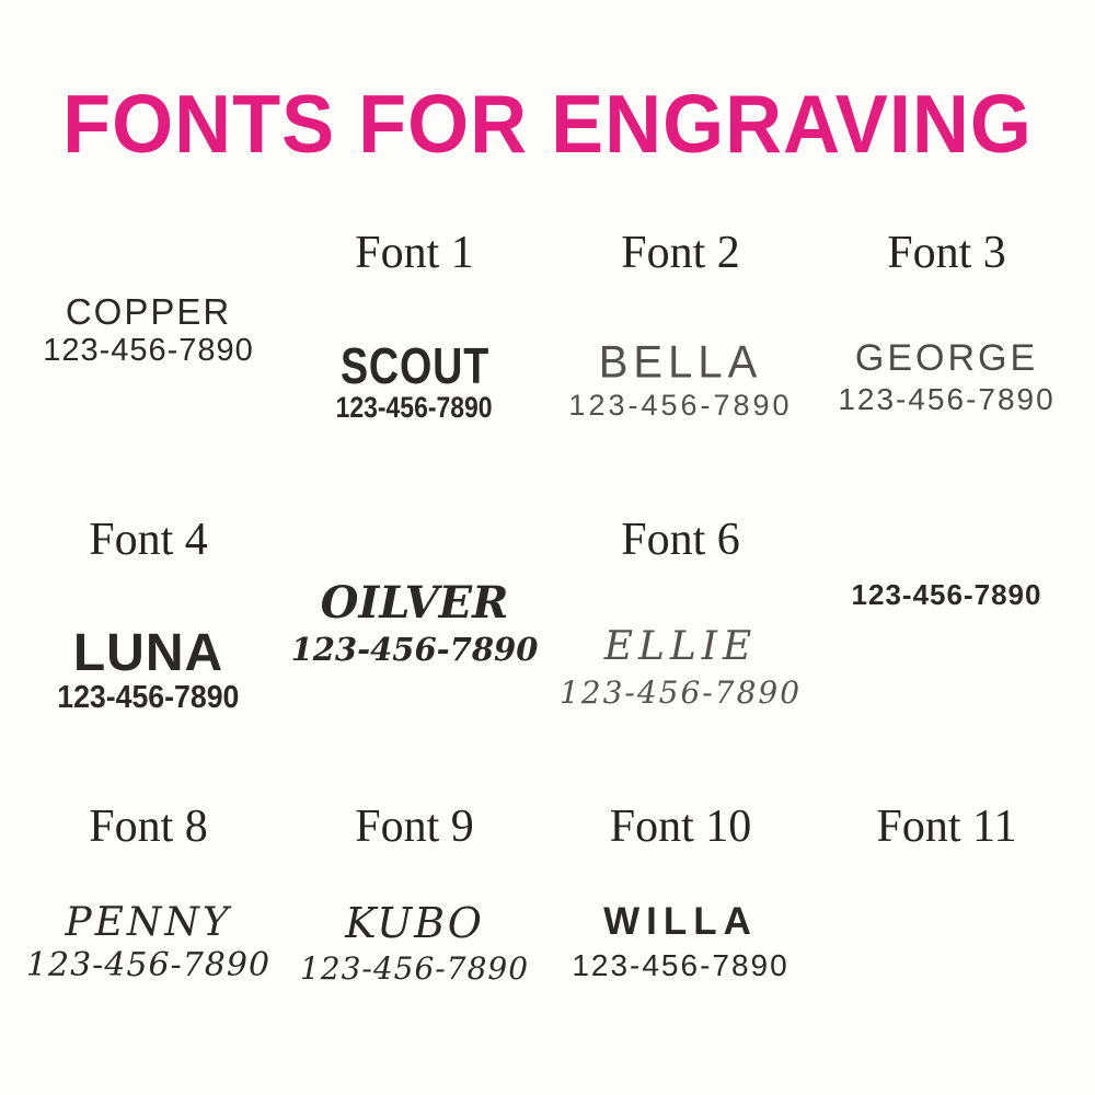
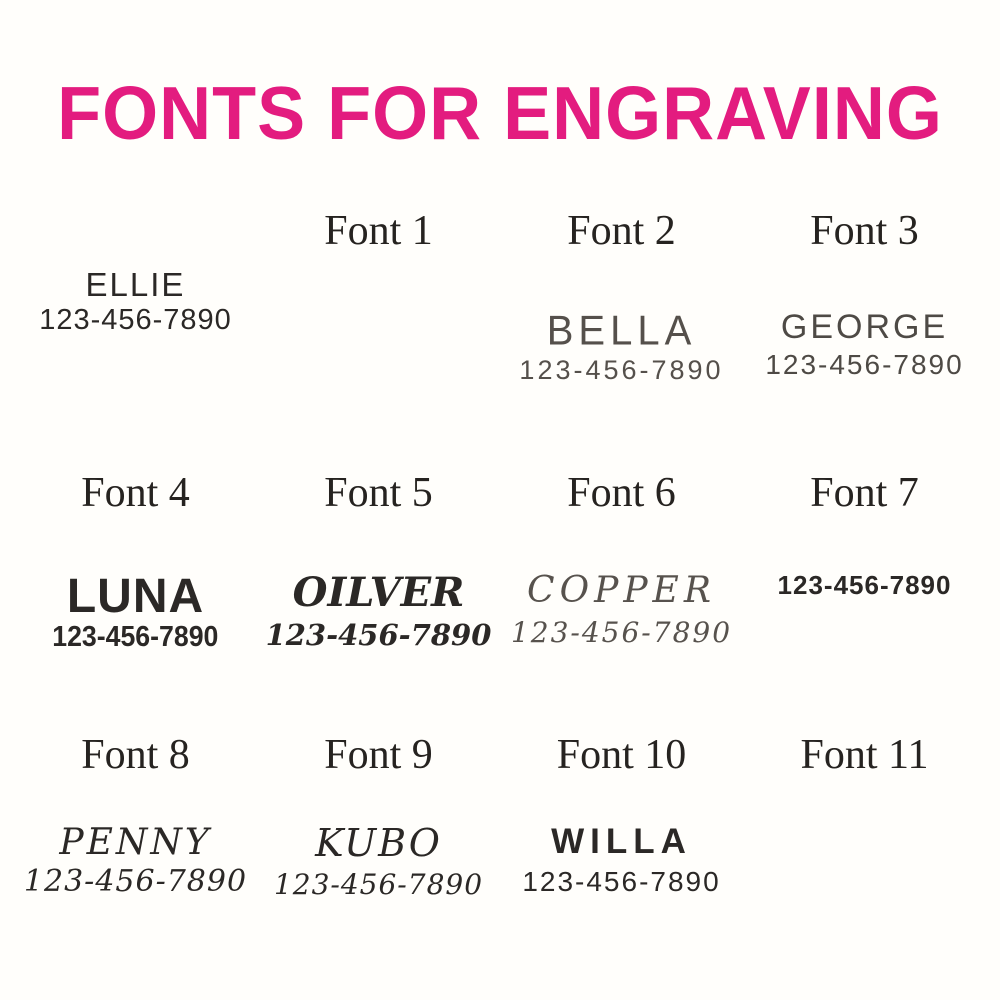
  FONTS FOR ENGRAVING
- COPPER
+ ELLIE
  123-456-7890
  Font 1
- SCOUT 123-456-7890
  Font 2
  BELLA
  123-456-7890
  Font 3
  GEORGE
  123-456-7890
  Font 4
  LUNA
  123-456-7890
+ Font 5
  OILVER
  123-456-7890
  Font 6
- ELLIE
+ COPPER
  123-456-7890
+ Font 7
  123-456-7890
  Font 8
  PENNY
  123-456-7890
  Font 9
  KUBO
  123-456-7890
  Font 10
  WILLA
  123-456-7890
  Font 11
